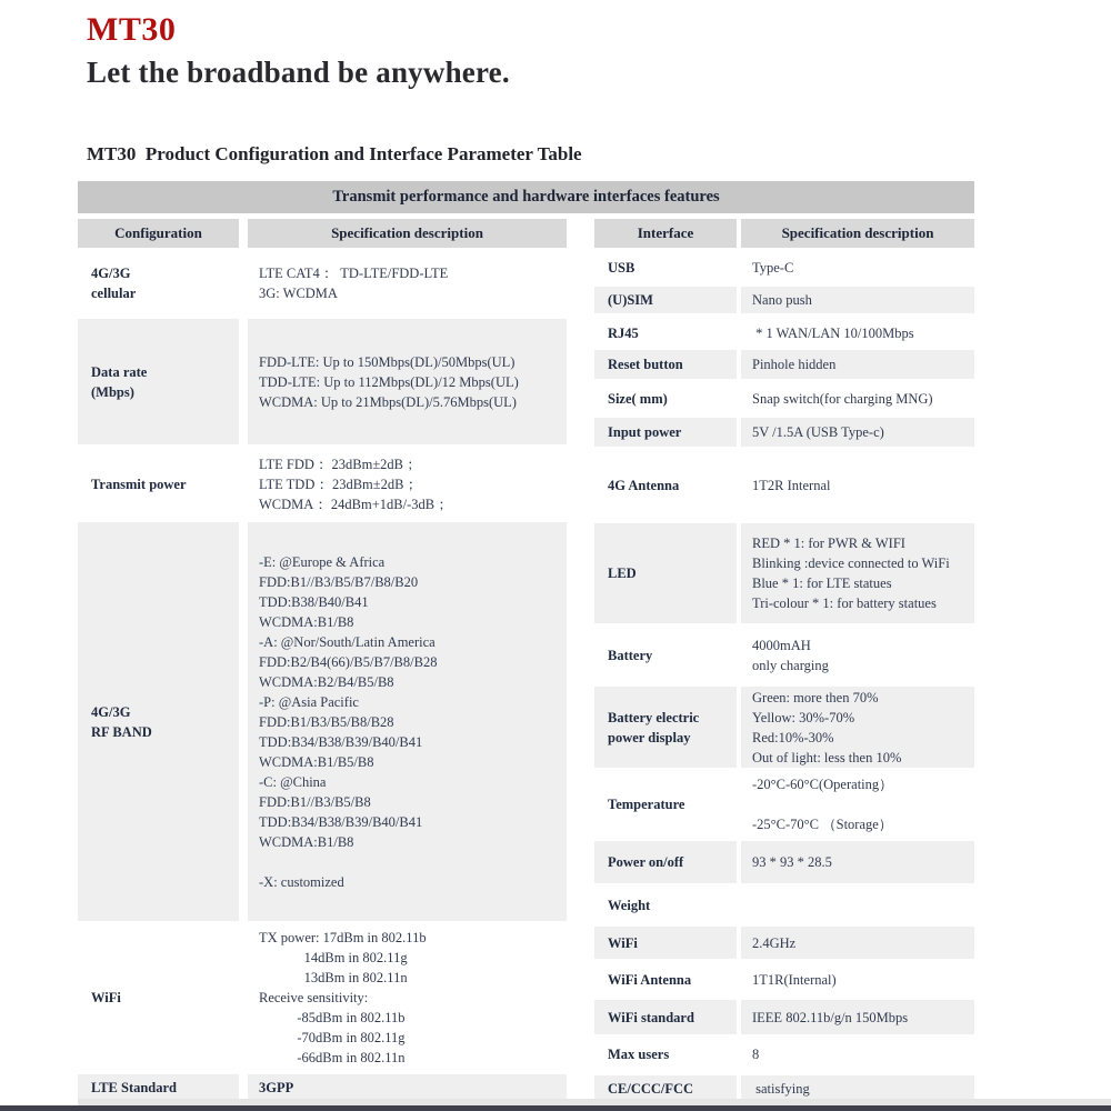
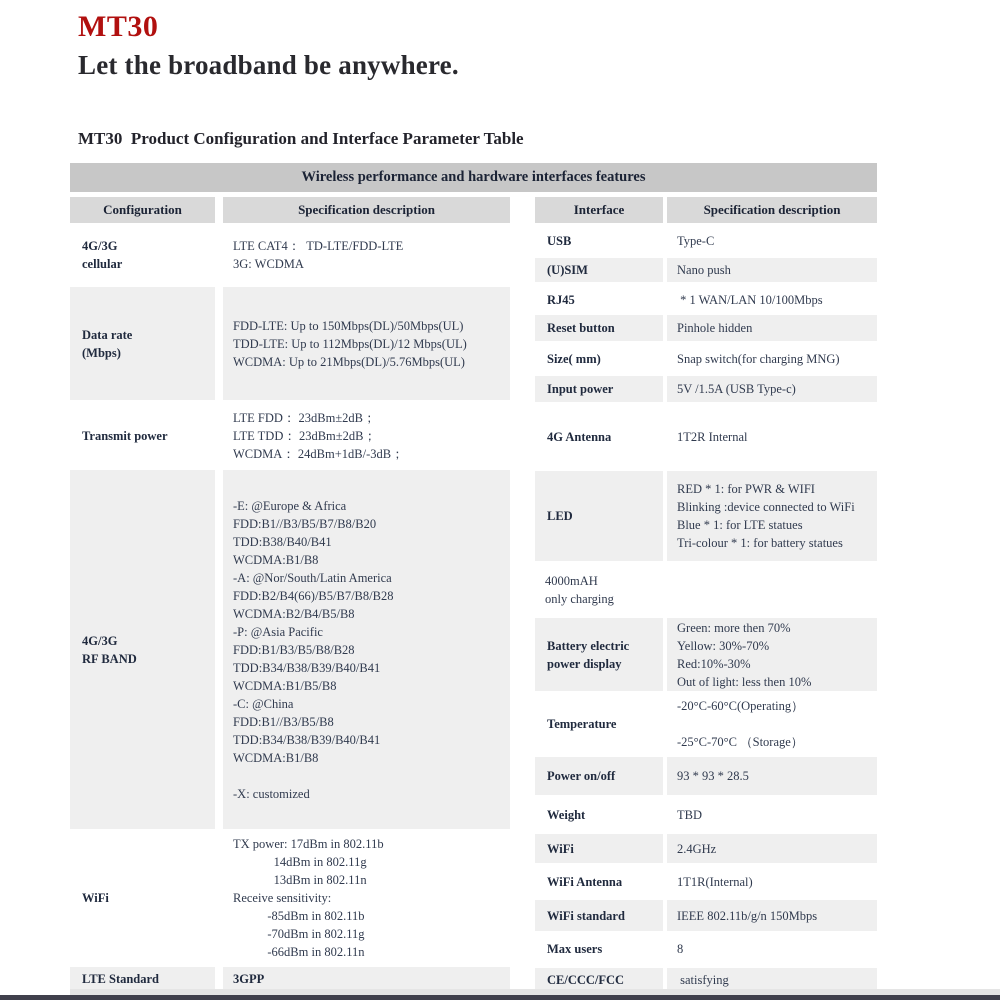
  MT30
  Let the broadband be anywhere.
  MT30 Product Configuration and Interface Parameter Table
- Transmit performance and hardware interfaces features
+ Wireless performance and hardware interfaces features
  Configuration
  Specification description
  Interface
  Specification description
  4G/3G
  cellular
  LTE CAT4： TD-LTE/FDD-LTE
  3G: WCDMA
  Data rate
  (Mbps)
  FDD-LTE: Up to 150Mbps(DL)/50Mbps(UL)
  TDD-LTE: Up to 112Mbps(DL)/12 Mbps(UL)
  WCDMA: Up to 21Mbps(DL)/5.76Mbps(UL)
  Transmit power
  LTE FDD： 23dBm±2dB；
  LTE TDD： 23dBm±2dB；
  WCDMA： 24dBm+1dB/-3dB；
  4G/3G
  RF BAND
  -E: @Europe & Africa
  FDD:B1//B3/B5/B7/B8/B20
  TDD:B38/B40/B41
  WCDMA:B1/B8
  -A: @Nor/South/Latin America
  FDD:B2/B4(66)/B5/B7/B8/B28
  WCDMA:B2/B4/B5/B8
  -P: @Asia Pacific
  FDD:B1/B3/B5/B8/B28
  TDD:B34/B38/B39/B40/B41
  WCDMA:B1/B5/B8
  -C: @China
  FDD:B1//B3/B5/B8
  TDD:B34/B38/B39/B40/B41
  WCDMA:B1/B8
  -X: customized
  WiFi
  TX power: 17dBm in 802.11b
  14dBm in 802.11g
  13dBm in 802.11n
  Receive sensitivity:
  -85dBm in 802.11b
  -70dBm in 802.11g
  -66dBm in 802.11n
  LTE Standard
  3GPP
  USB
  Type-C
  (U)SIM
  Nano push
  RJ45
  * 1 WAN/LAN 10/100Mbps
  Reset button
  Pinhole hidden
  Size( mm)
  Snap switch(for charging MNG)
  Input power
  5V /1.5A (USB Type-c)
  4G Antenna
  1T2R Internal
  LED
  RED * 1: for PWR & WIFI
  Blinking :device connected to WiFi
  Blue * 1: for LTE statues
  Tri-colour * 1: for battery statues
- Battery
  4000mAH
  only charging
  Battery electric
  power display
  Green: more then 70%
  Yellow: 30%-70%
  Red:10%-30%
  Out of light: less then 10%
  Temperature
  -20°C-60°C(Operating）
  -25°C-70°C （Storage）
  Power on/off
  93 * 93 * 28.5
  Weight
+ TBD
  WiFi
  2.4GHz
  WiFi Antenna
  1T1R(Internal)
  WiFi standard
  IEEE 802.11b/g/n 150Mbps
  Max users
  8
  CE/CCC/FCC
  satisfying
